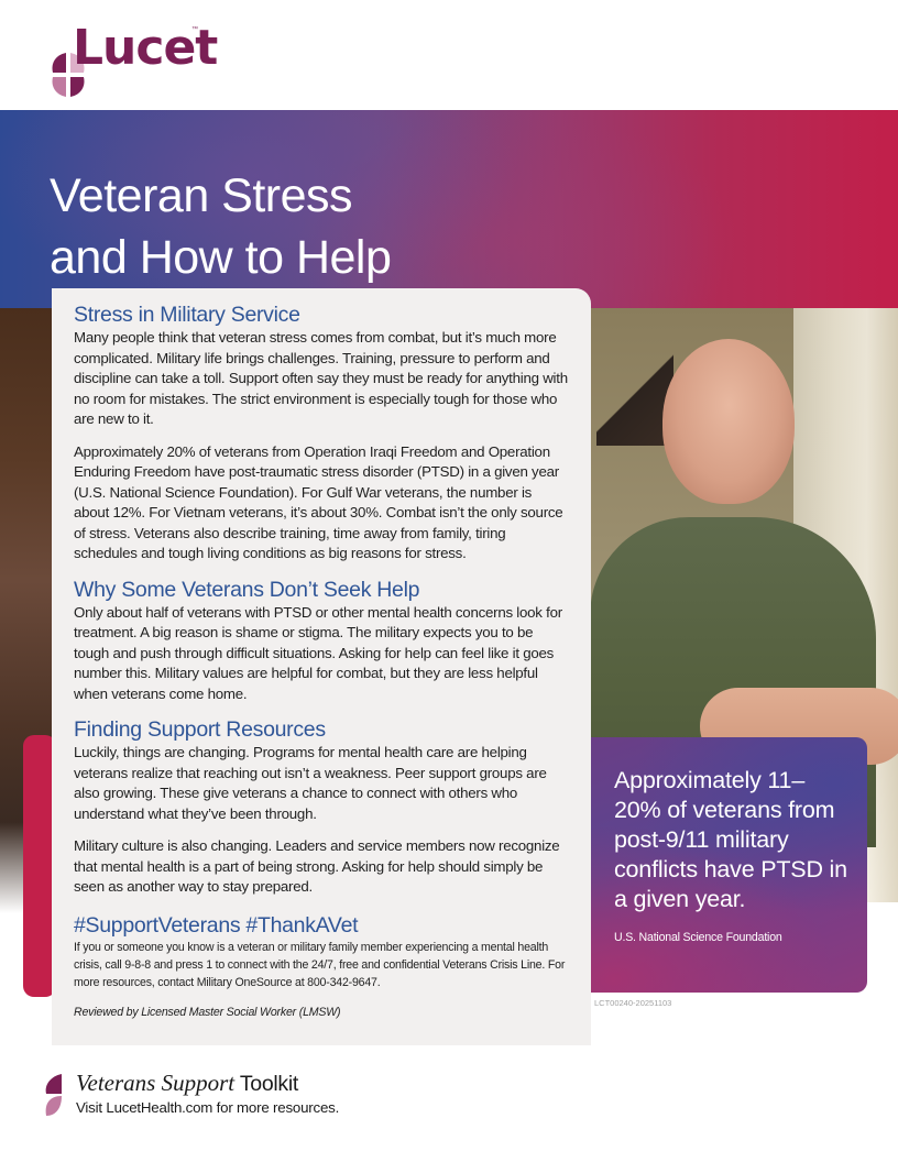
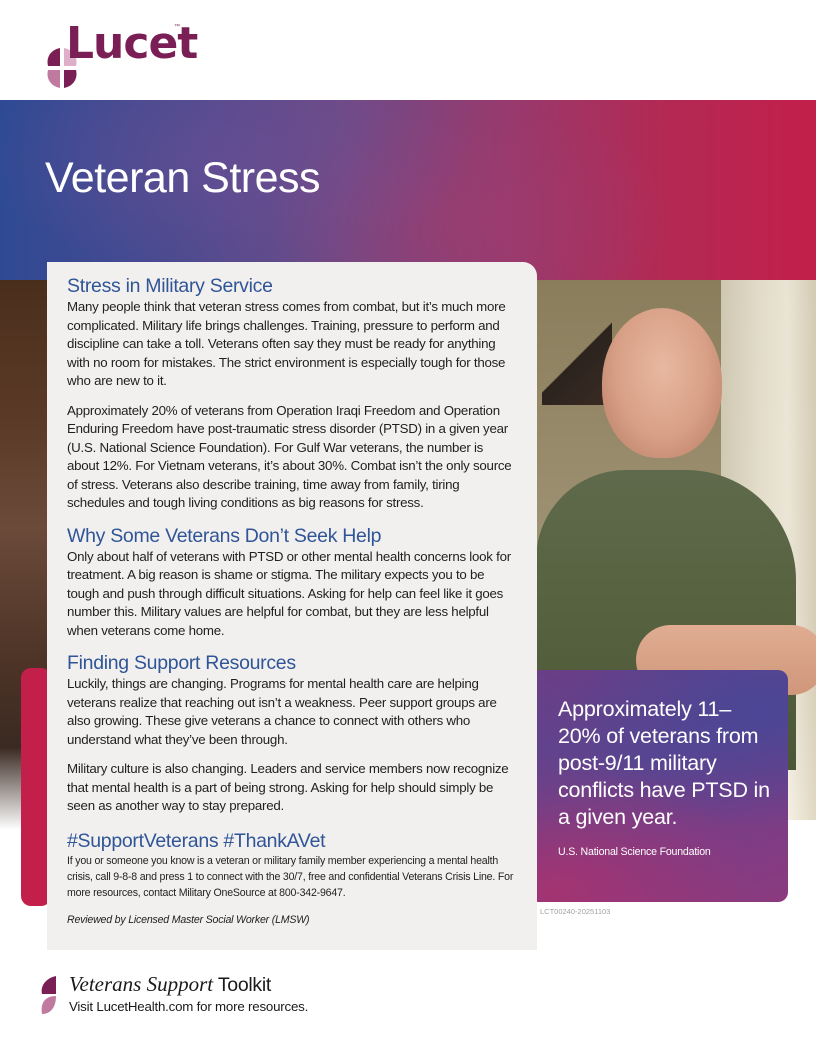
  Lucet
  Veteran Stress
- and How to Help
  Stress in Military Service
- Many people think that veteran stress comes from combat, but it’s much more complicated. Military life brings challenges. Training, pressure to perform and discipline can take a toll. Support often say they must be ready for anything with no room for mistakes. The strict environment is especially tough for those who are new to it.
+ Many people think that veteran stress comes from combat, but it’s much more complicated. Military life brings challenges. Training, pressure to perform and discipline can take a toll. Veterans often say they must be ready for anything with no room for mistakes. The strict environment is especially tough for those who are new to it.
  Approximately 20% of veterans from Operation Iraqi Freedom and Operation Enduring Freedom have post-traumatic stress disorder (PTSD) in a given year (U.S. National Science Foundation). For Gulf War veterans, the number is about 12%. For Vietnam veterans, it’s about 30%. Combat isn’t the only source of stress. Veterans also describe training, time away from family, tiring schedules and tough living conditions as big reasons for stress.
  Why Some Veterans Don’t Seek Help
  Only about half of veterans with PTSD or other mental health concerns look for treatment. A big reason is shame or stigma. The military expects you to be tough and push through difficult situations. Asking for help can feel like it goes number this. Military values are helpful for combat, but they are less helpful when veterans come home.
  Finding Support Resources
  Luckily, things are changing. Programs for mental health care are helping veterans realize that reaching out isn’t a weakness. Peer support groups are also growing. These give veterans a chance to connect with others who understand what they’ve been through.
  Military culture is also changing. Leaders and service members now recognize that mental health is a part of being strong. Asking for help should simply be seen as another way to stay prepared.
  #SupportVeterans #ThankAVet
- If you or someone you know is a veteran or military family member experiencing a mental health crisis, call 9-8-8 and press 1 to connect with the 24/7, free and confidential Veterans Crisis Line. For more resources, contact Military OneSource at 800-342-9647.
+ If you or someone you know is a veteran or military family member experiencing a mental health crisis, call 9-8-8 and press 1 to connect with the 30/7, free and confidential Veterans Crisis Line. For more resources, contact Military OneSource at 800-342-9647.
  Reviewed by Licensed Master Social Worker (LMSW)
  Approximately 11–20% of veterans from post-9/11 military conflicts have PTSD in a given year.
  U.S. National Science Foundation
  LCT00240-20251103
  Veterans Support Toolkit
  Visit LucetHealth.com for more resources.
